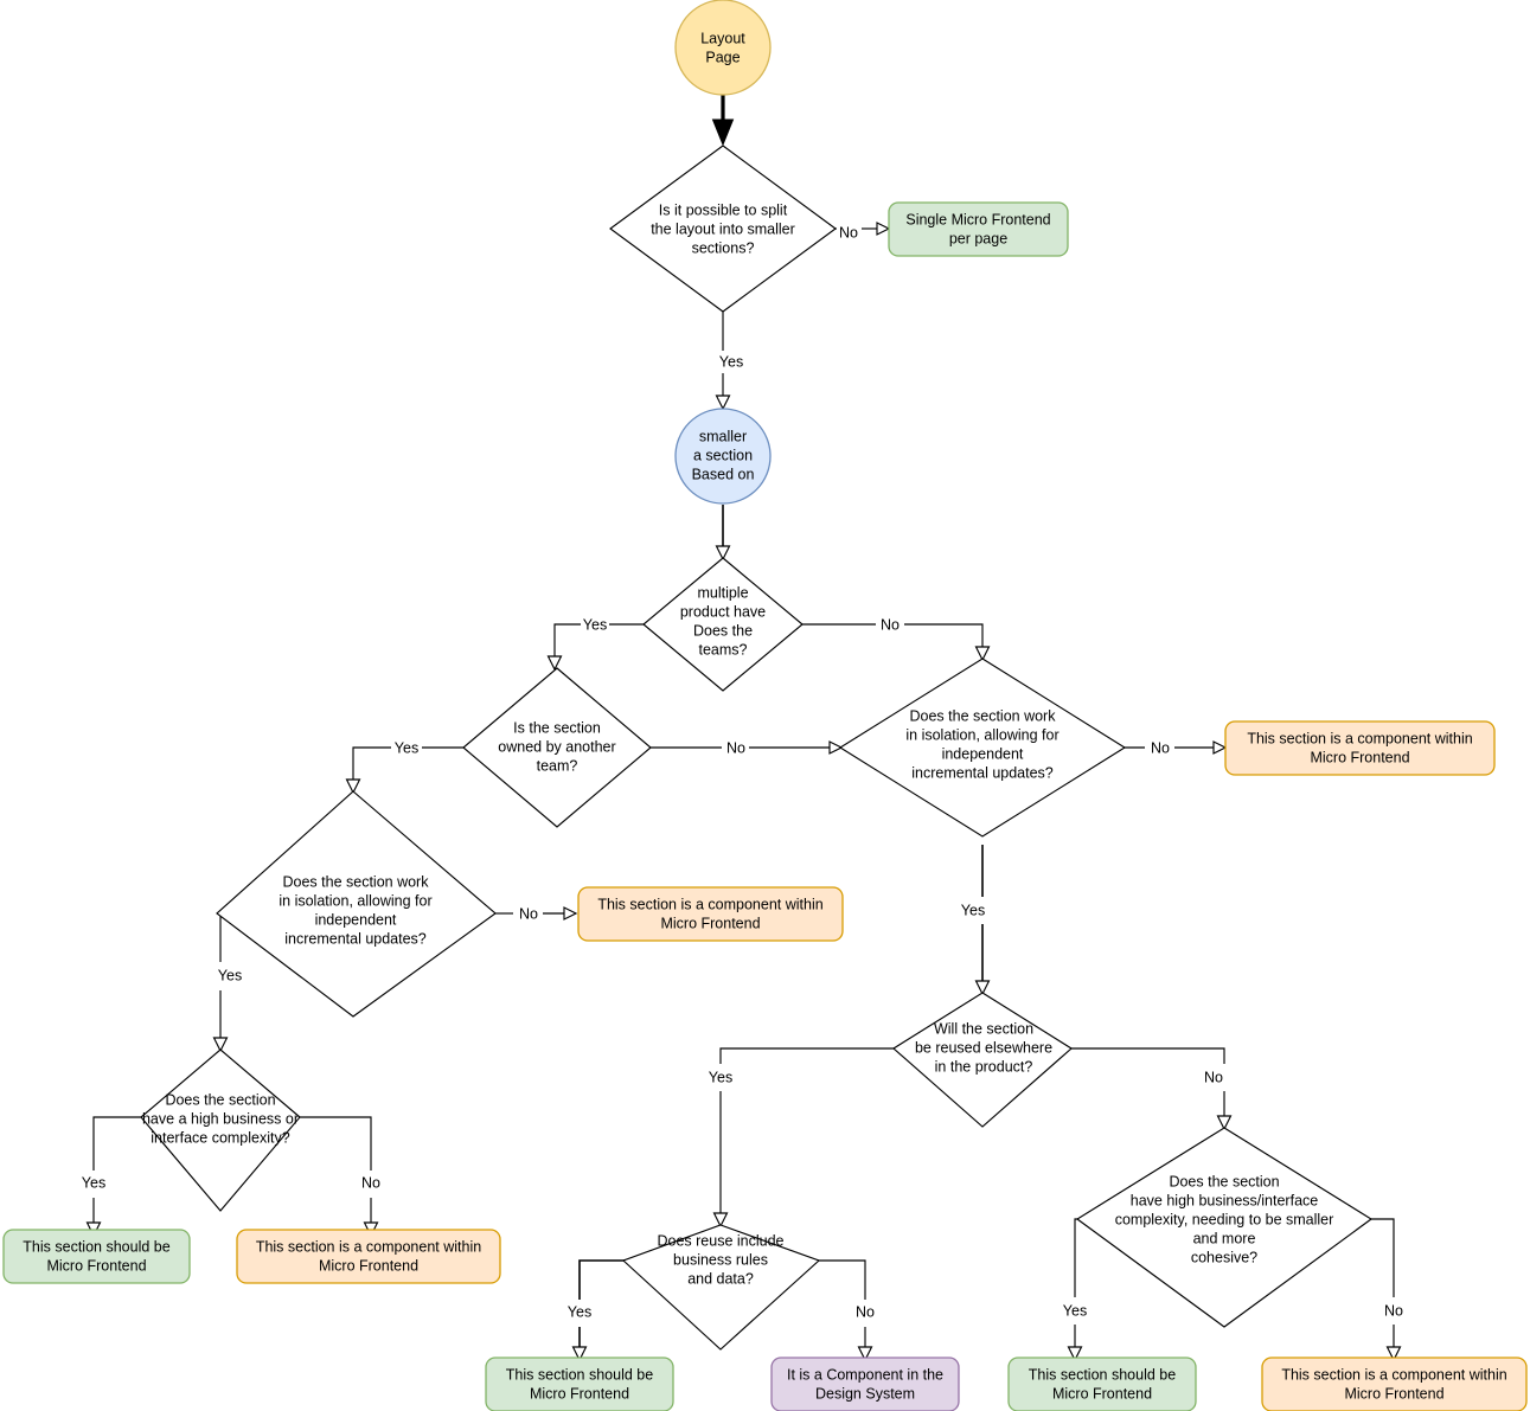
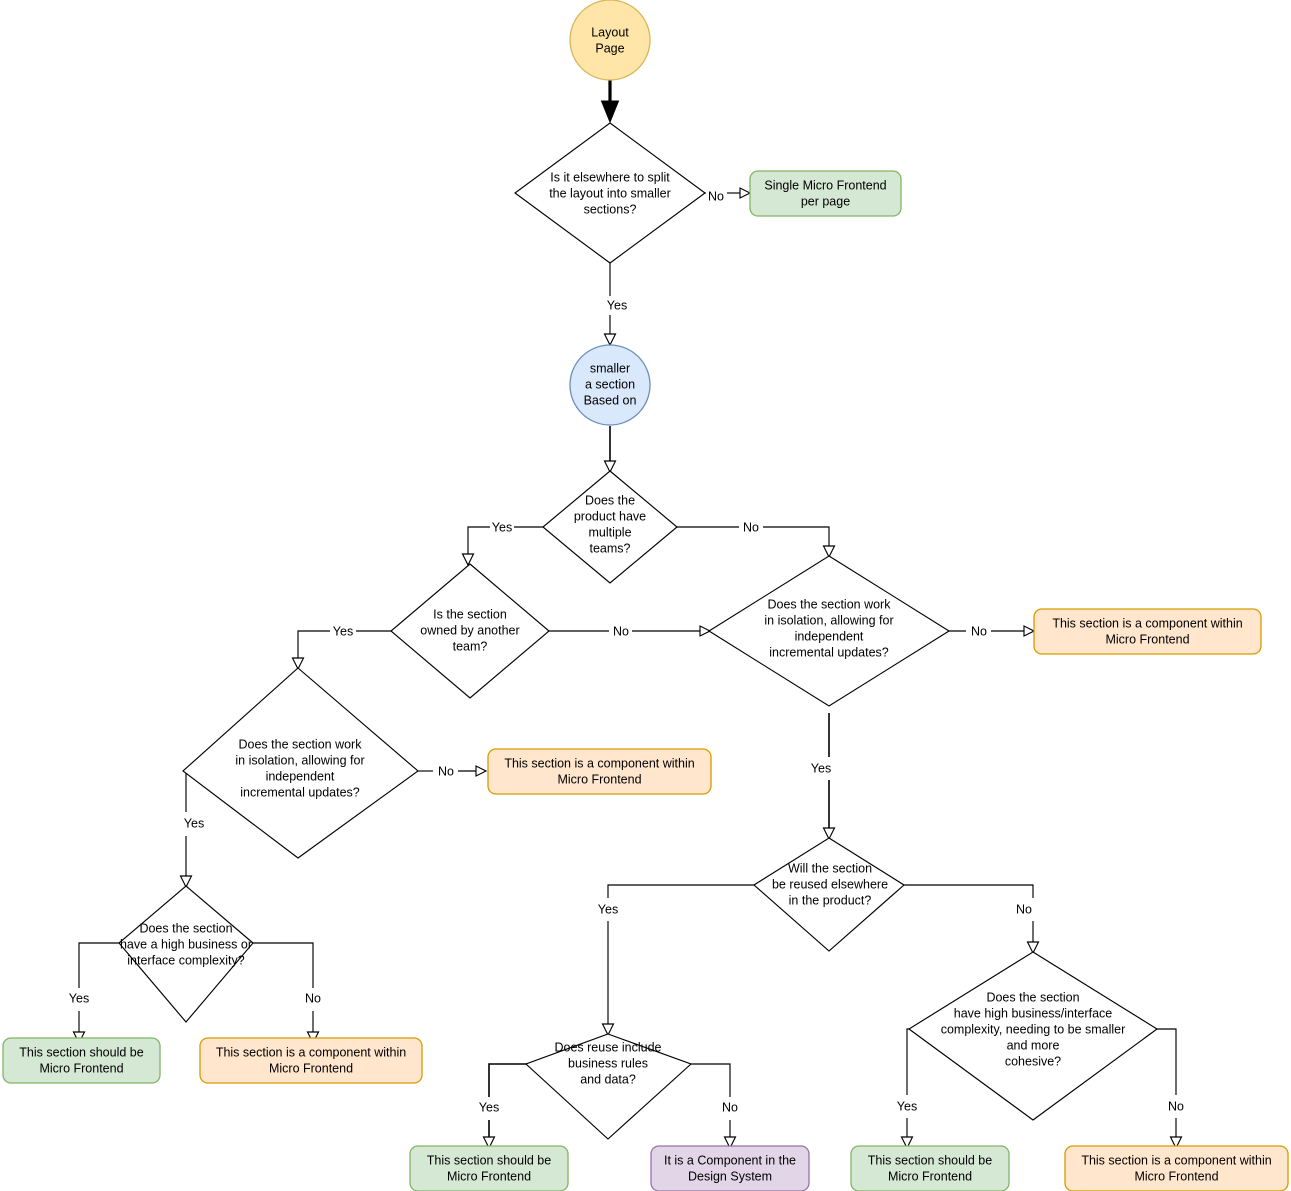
  No
  Yes
  Yes
  No
  Yes
  No
  No
  Yes
  No
  Yes
  Yes
  No
  Yes
  No
  Yes
  No
  Yes
  No
  Layout
  Page
- Is it possible to split
+ Is it elsewhere to split
  the layout into smaller
  sections?
  Single Micro Frontend
  per page
  smaller
  a section
  Based on
- multiple
+ Does the
  product have
- Does the
+ multiple
  teams?
  Is the section
  owned by another
  team?
  Does the section work
  in isolation, allowing for
  independent
  incremental updates?
  This section is a component within
  Micro Frontend
  Does the section work
  in isolation, allowing for
  independent
  incremental updates?
  This section is a component within
  Micro Frontend
  Does the section
  have a high business or
  interface complexity?
  This section should be
  Micro Frontend
  This section is a component within
  Micro Frontend
  Will the section
  be reused elsewhere
  in the product?
  Does reuse include
  business rules
  and data?
  This section should be
  Micro Frontend
  It is a Component in the
  Design System
  Does the section
  have high business/interface
  complexity, needing to be smaller
  and more
  cohesive?
  This section should be
  Micro Frontend
  This section is a component within
  Micro Frontend
